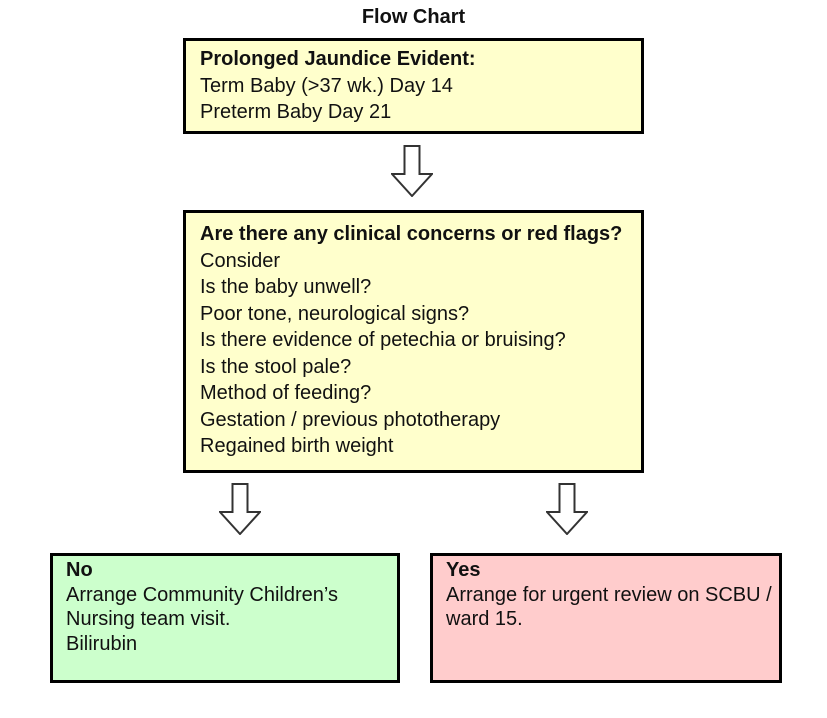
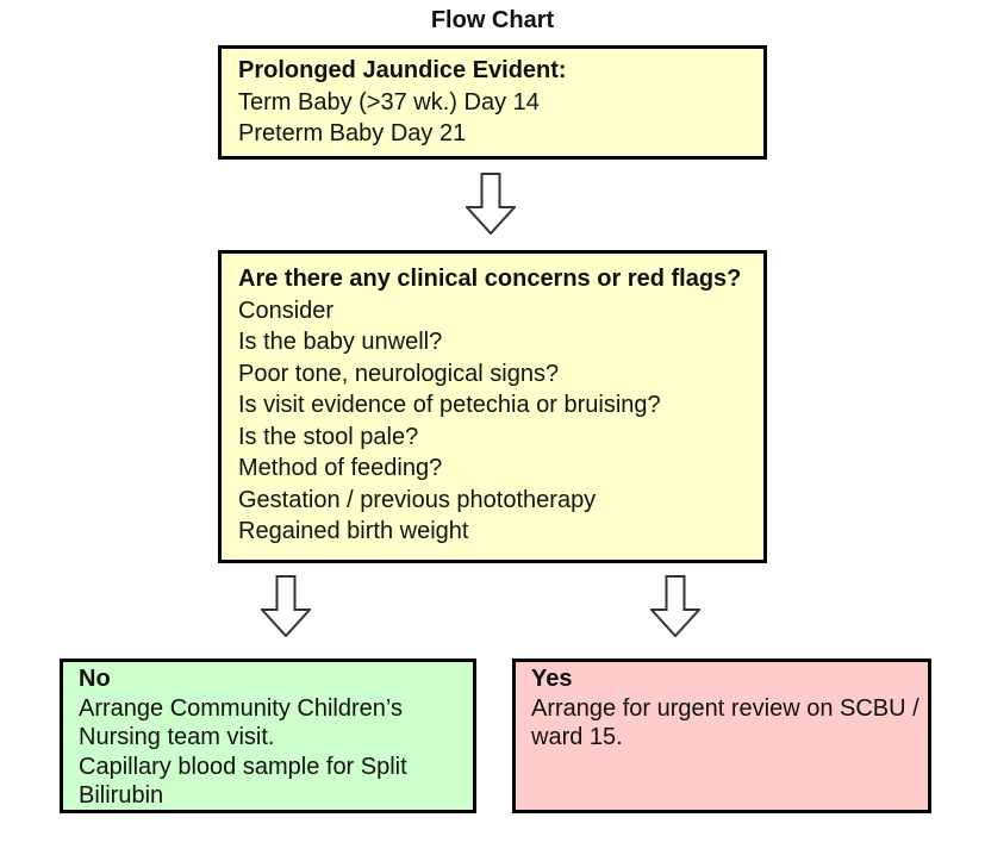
  Flow Chart
  Prolonged Jaundice Evident:
  Term Baby (>37 wk.) Day 14
  Preterm Baby Day 21
  Are there any clinical concerns or red flags?
  Consider
  Is the baby unwell?
  Poor tone, neurological signs?
- Is there evidence of petechia or bruising?
+ Is visit evidence of petechia or bruising?
  Is the stool pale?
  Method of feeding?
  Gestation / previous phototherapy
  Regained birth weight
  No
  Arrange Community Children’s
  Nursing team visit.
+ Capillary blood sample for Split
  Bilirubin
  Yes
  Arrange for urgent review on SCBU /
  ward 15.
